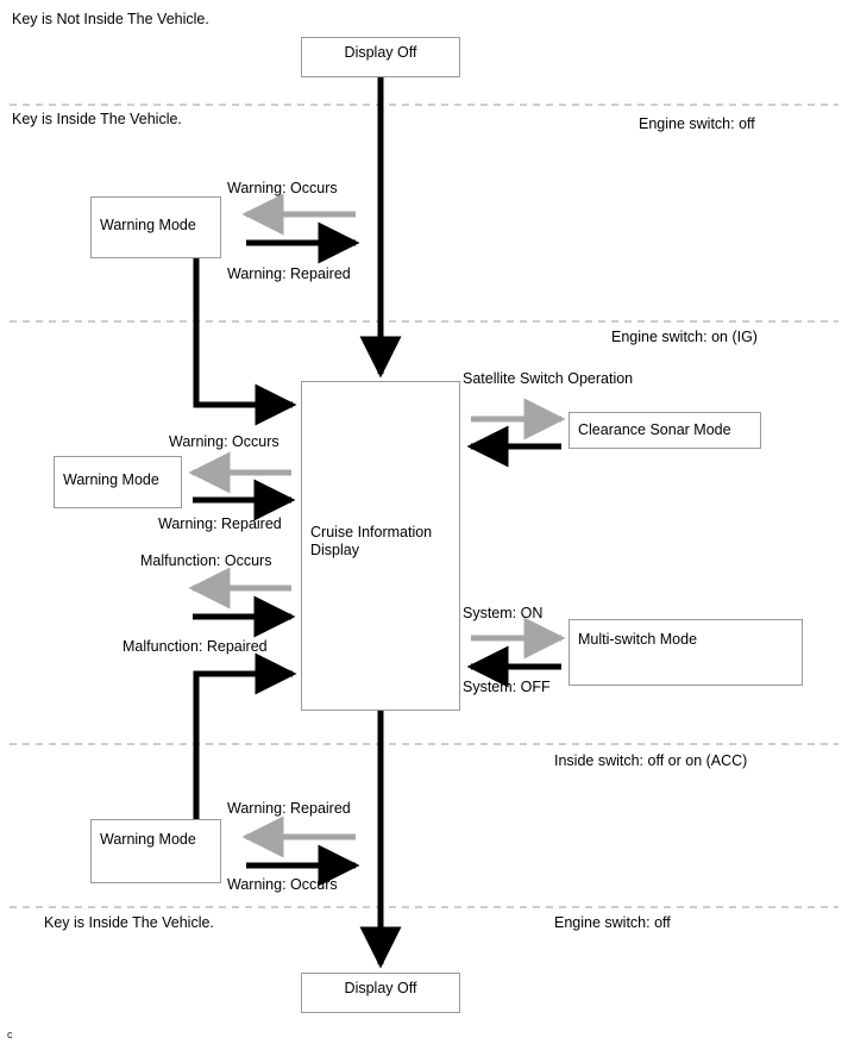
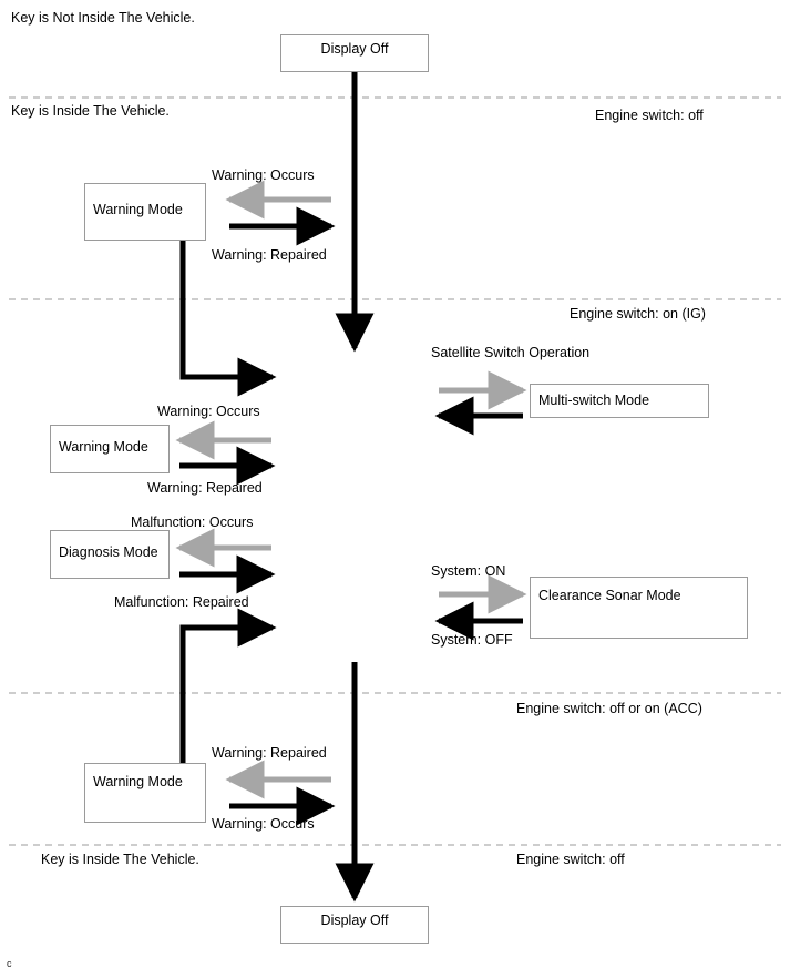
  Key is Not Inside The Vehicle.
  Key is Inside The Vehicle.
  Engine switch: off
  Engine switch: on (IG)
- Inside switch: off or on (ACC)
+ Engine switch: off or on (ACC)
  Key is Inside The Vehicle.
  Engine switch: off
  Display Off
  Warning Mode
- Cruise Information
- Display
- Clearance Sonar Mode
+ Multi-switch Mode
  Warning Mode
+ Diagnosis Mode
- Multi-switch Mode
+ Clearance Sonar Mode
  Warning Mode
  Display Off
  Warning: Occurs
  Warning: Repaired
  Satellite Switch Operation
  Warning: Occurs
  Warning: Repaired
  Malfunction: Occurs
  Malfunction: Repaired
  System: ON
  System: OFF
  Warning: Repaired
  Warning: Occurs
  c
